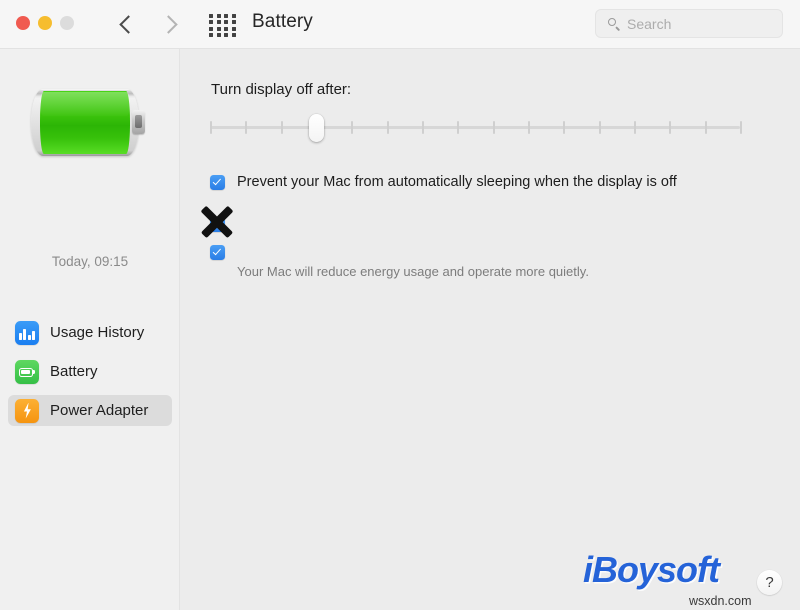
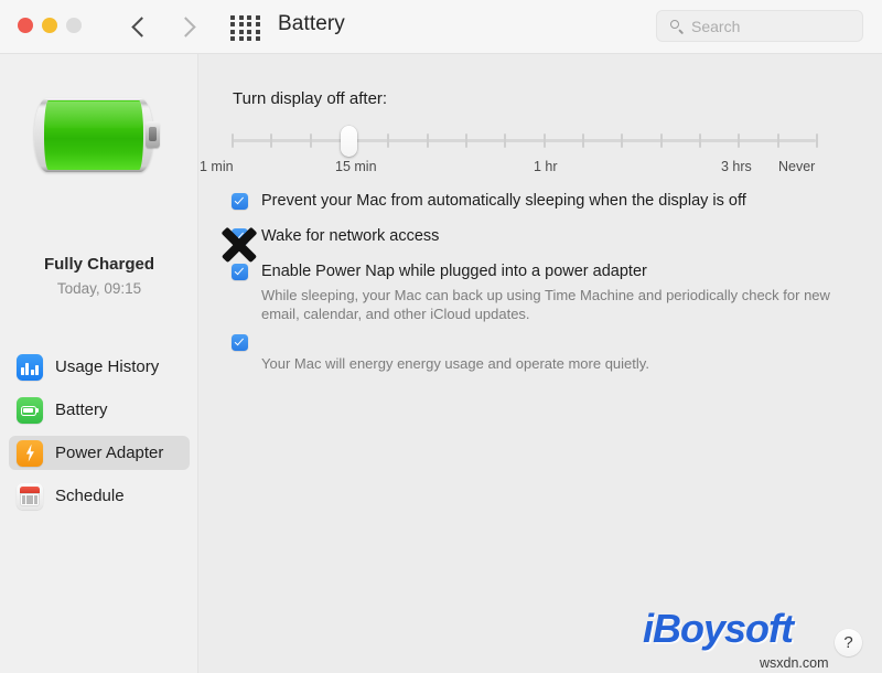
  Battery
  Search
+ Fully Charged
  Today, 09:15
  Usage History
  Battery
  Power Adapter
+ Schedule
  Turn display off after:
+ 1 min
+ 15 min
+ 1 hr
+ 3 hrs
+ Never
  Prevent your Mac from automatically sleeping when the display is off
+ Wake for network access
+ Enable Power Nap while plugged into a power adapter
+ While sleeping, your Mac can back up using Time Machine and periodically check for new email, calendar, and other iCloud updates.
- Your Mac will reduce energy usage and operate more quietly.
+ Your Mac will energy energy usage and operate more quietly.
  ?
  iBoysoft
  wsxdn.com
